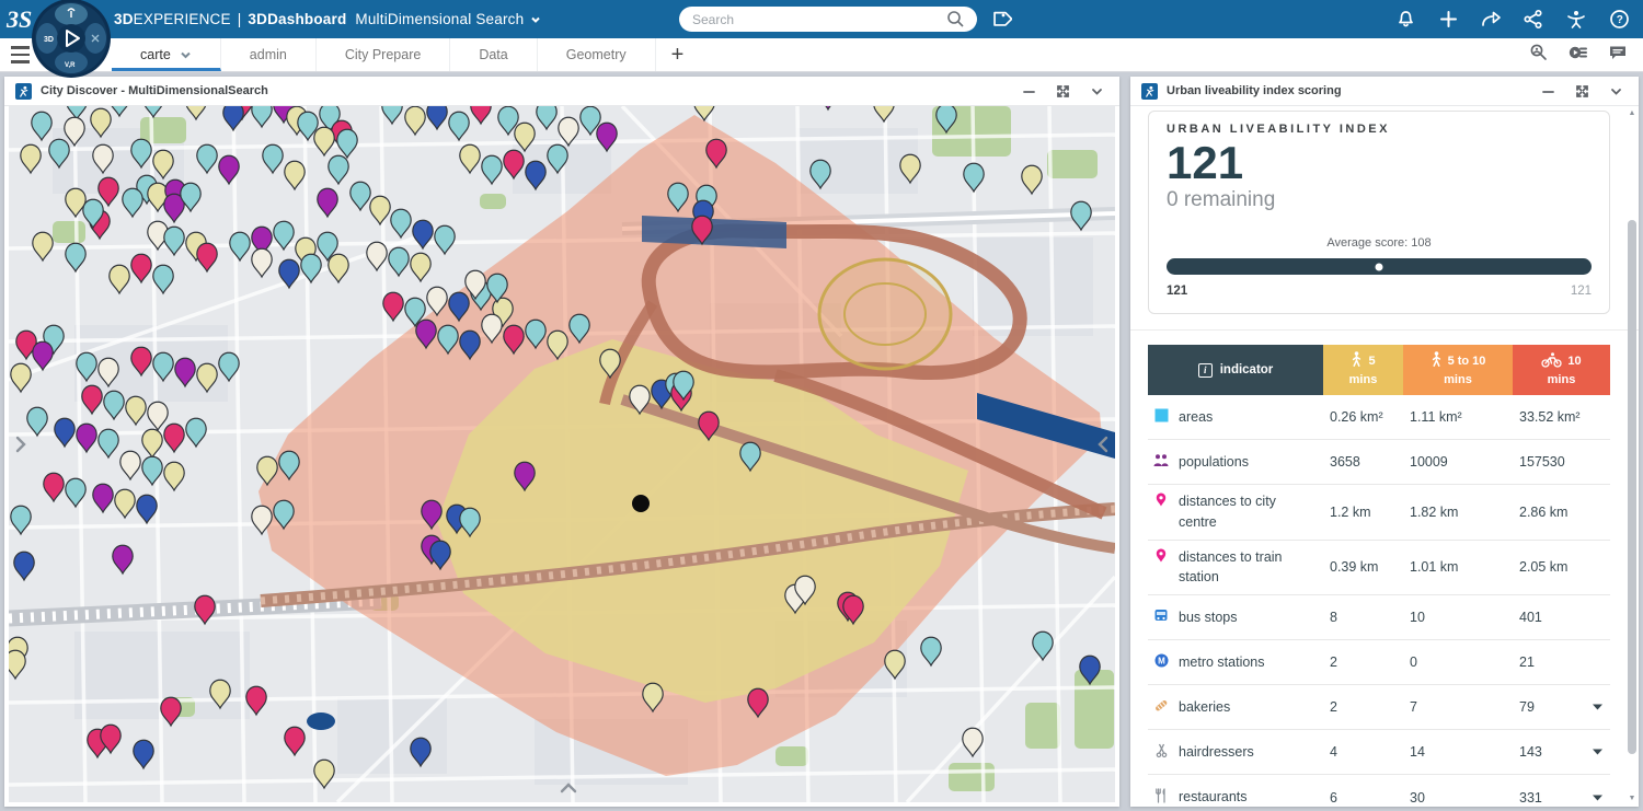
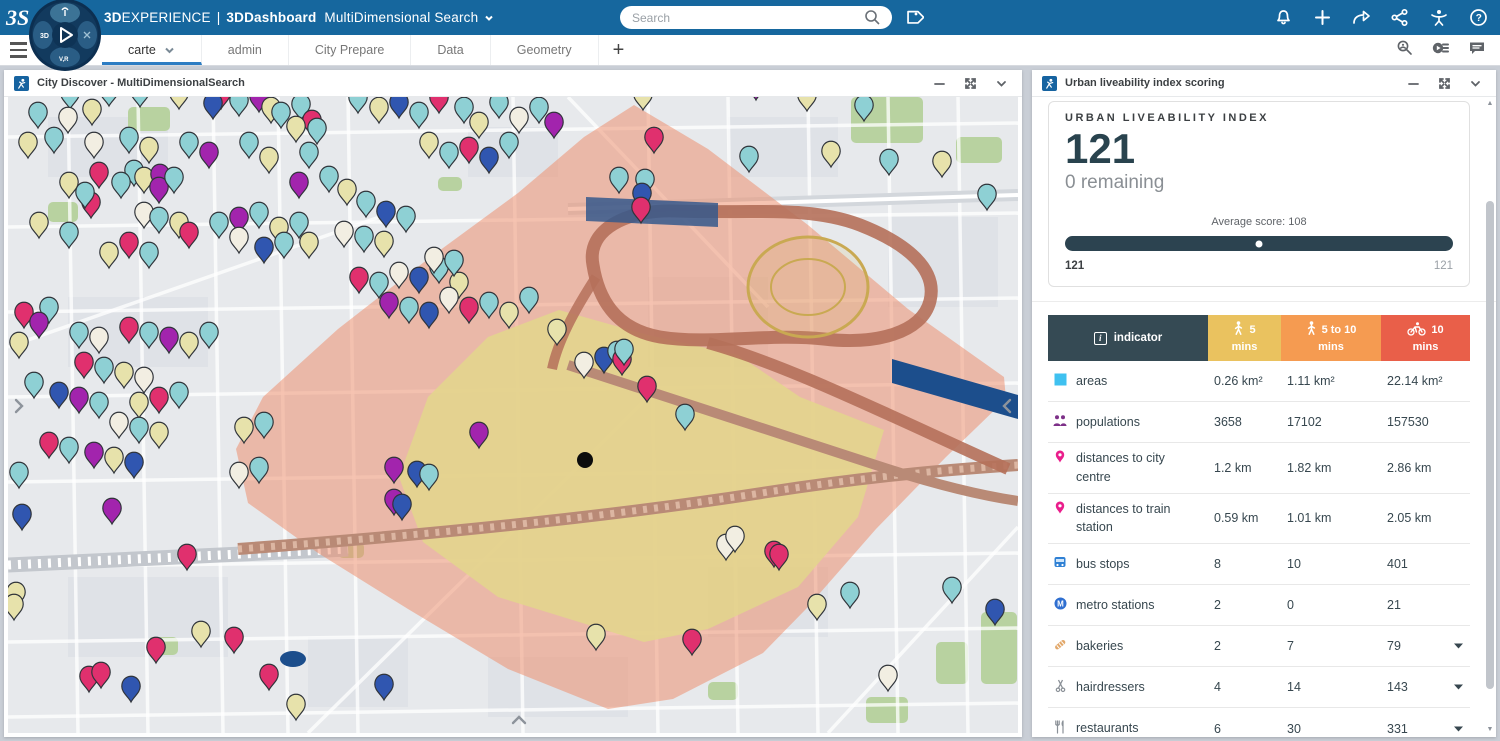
  3S
  3DEXPERIENCE
  |
  3DDashboard
  MultiDimensional Search
  Search
  ?
  carte
  admin
  City Prepare
  Data
  Geometry
  +
  City Discover - MultiDimensionalSearch
  Urban liveability index scoring
  URBAN LIVEABILITY INDEX
  121
  0 remaining
  Average score: 108
  121
  121
  i
  indicator
  5
  mins
  5 to 10
  mins
  10
  mins
  areas
  0.26 km²
  1.11 km²
- 33.52 km²
+ 22.14 km²
  populations
  3658
- 10009
+ 17102
  157530
  distances to city centre
  1.2 km
  1.82 km
  2.86 km
  distances to train station
- 0.39 km
+ 0.59 km
  1.01 km
  2.05 km
  bus stops
  8
  10
  401
  M
  metro stations
  2
  0
  21
  bakeries
  2
  7
  79
  hairdressers
  4
  14
  143
  restaurants
  6
  30
  331
